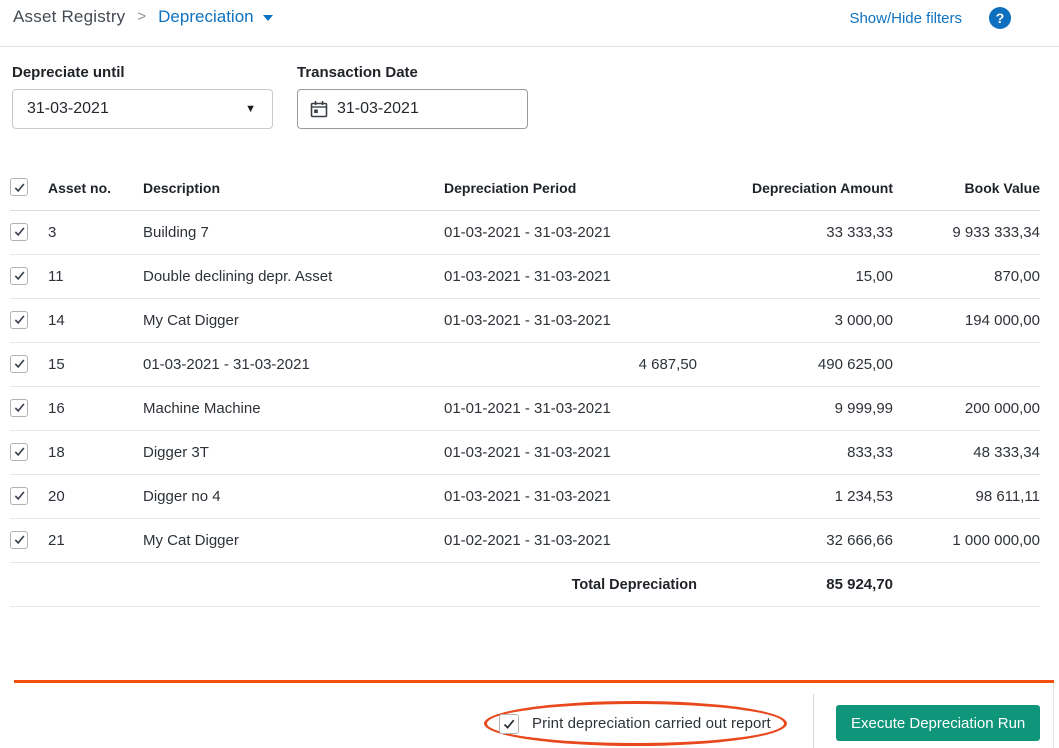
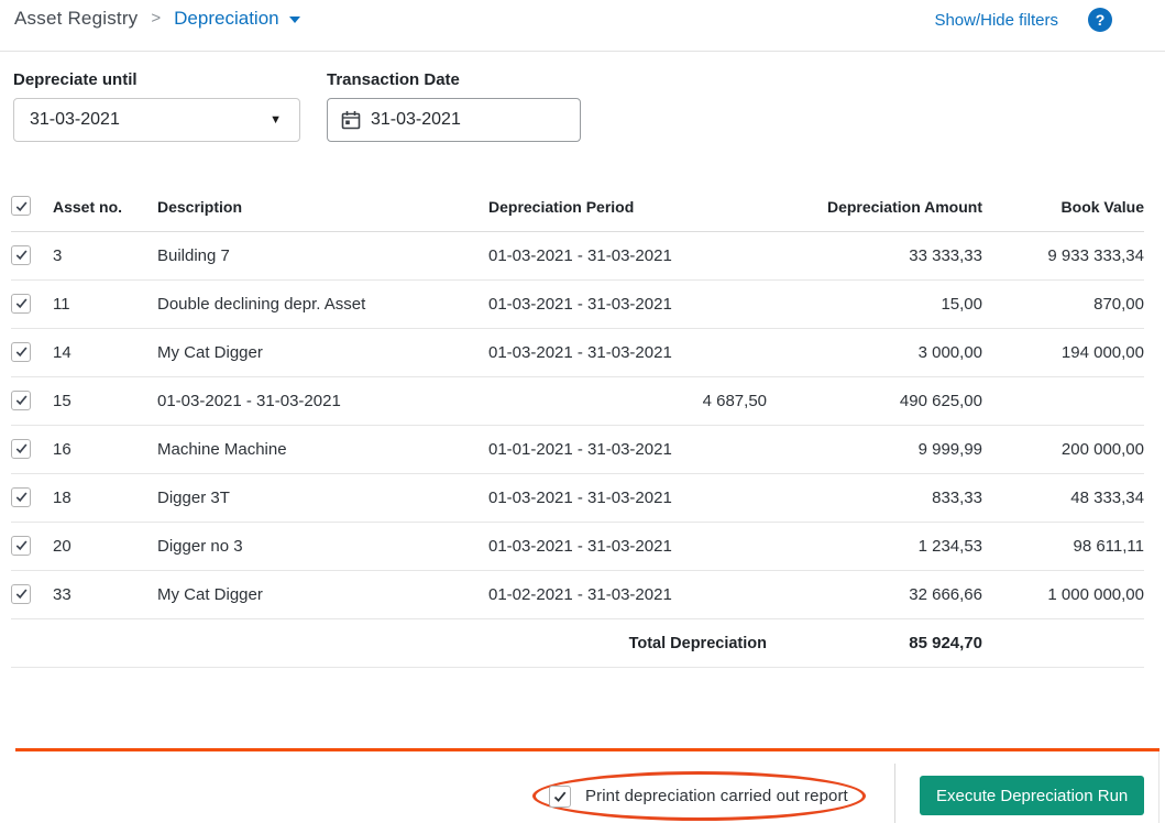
  Asset Registry
  >
  Depreciation
  Show/Hide filters
  ?
  Depreciate until
  31-03-2021
  ▼
  Transaction Date
  31-03-2021
  Asset no.
  Description
  Depreciation Period
  Depreciation Amount
  Book Value
  3
  Building 7
  01-03-2021 - 31-03-2021
  33 333,33
  9 933 333,34
  11
  Double declining depr. Asset
  01-03-2021 - 31-03-2021
  15,00
  870,00
  14
  My Cat Digger
  01-03-2021 - 31-03-2021
  3 000,00
  194 000,00
  15
  01-03-2021 - 31-03-2021
  4 687,50
  490 625,00
  16
  Machine Machine
  01-01-2021 - 31-03-2021
  9 999,99
  200 000,00
  18
  Digger 3T
  01-03-2021 - 31-03-2021
  833,33
  48 333,34
  20
- Digger no 4
+ Digger no 3
  01-03-2021 - 31-03-2021
  1 234,53
  98 611,11
- 21
+ 33
  My Cat Digger
  01-02-2021 - 31-03-2021
  32 666,66
  1 000 000,00
  Total Depreciation
  85 924,70
  Print depreciation carried out report
  Execute Depreciation Run
